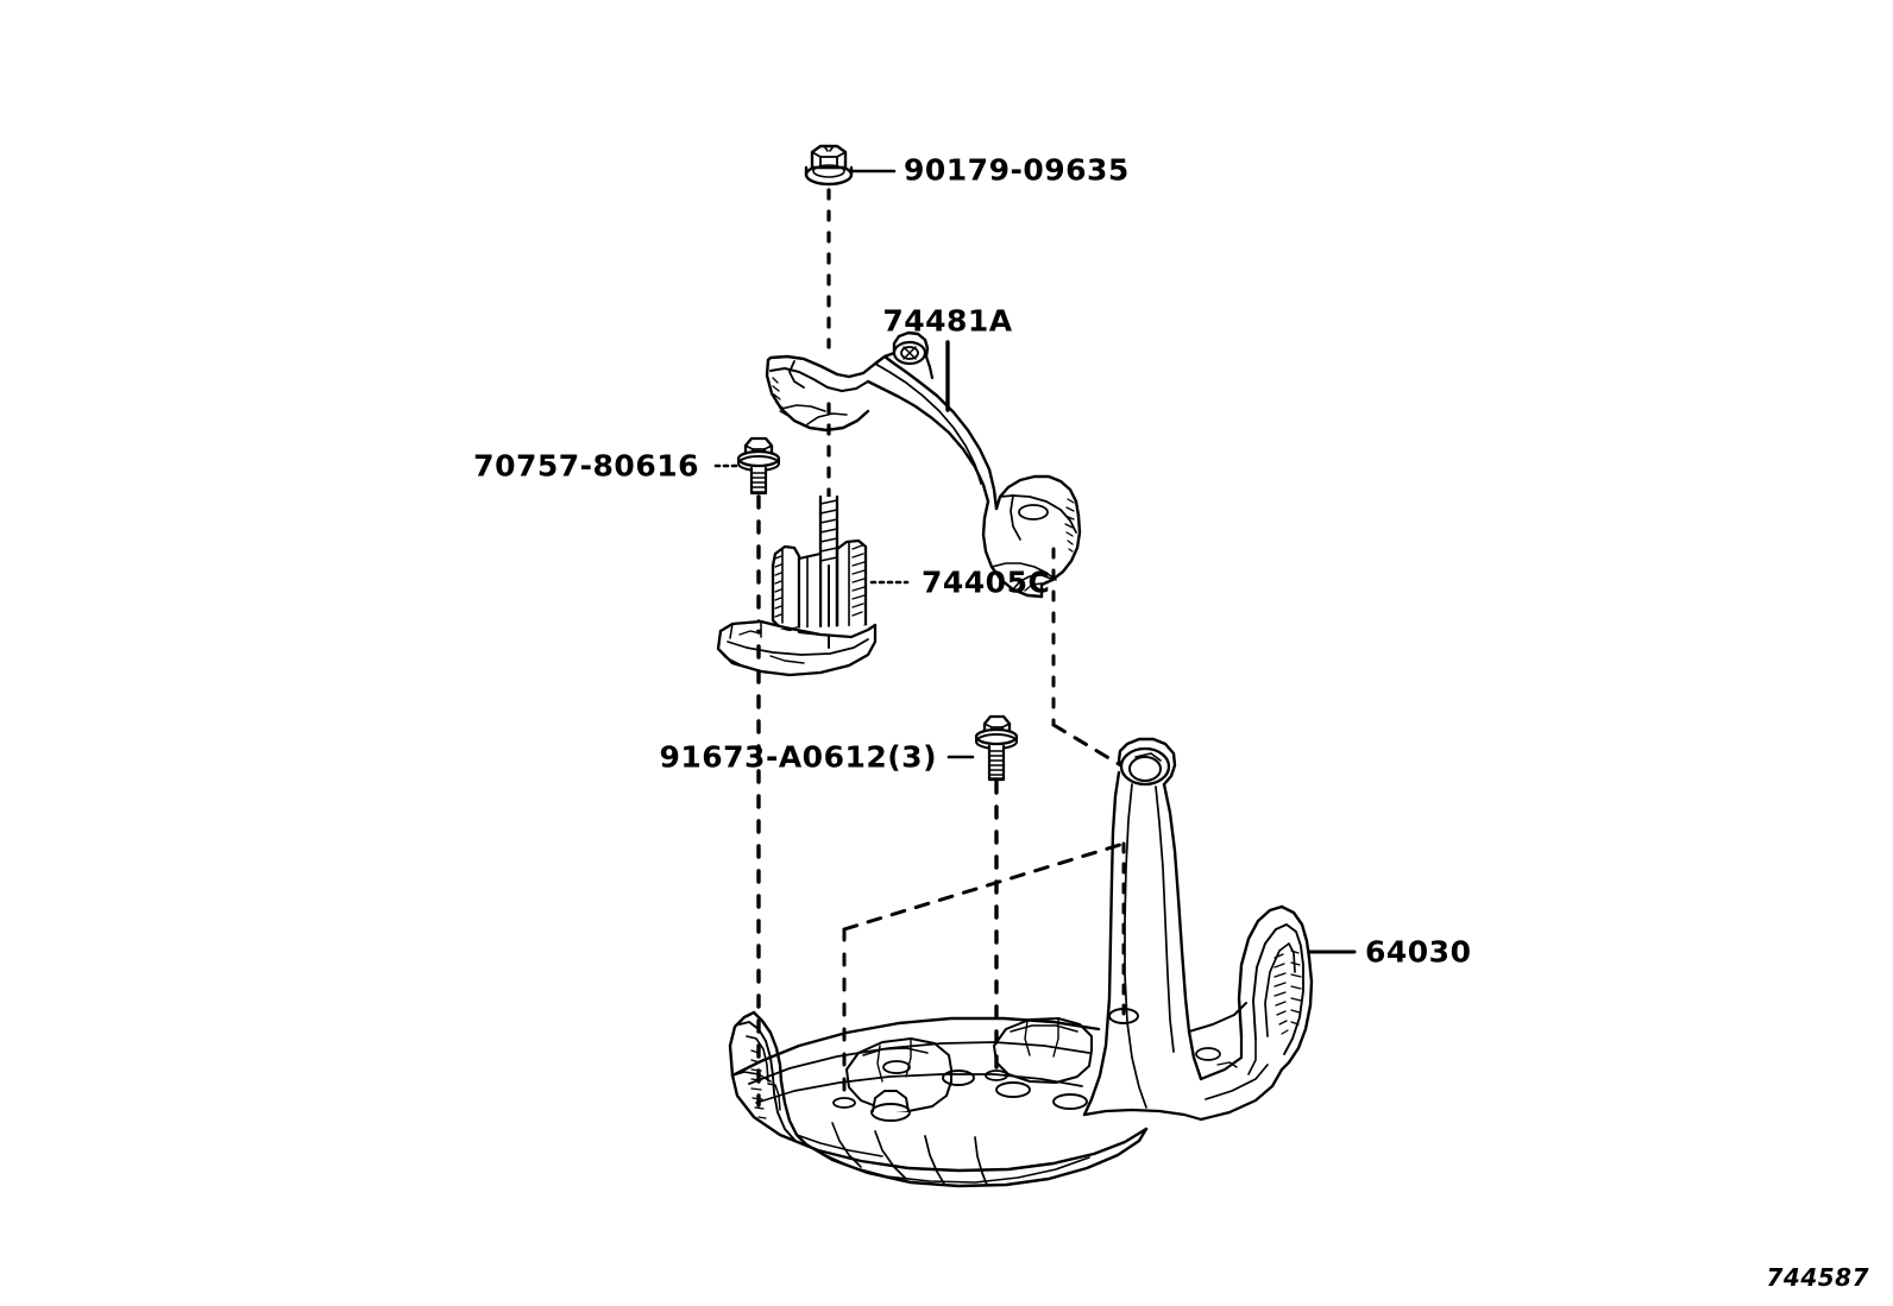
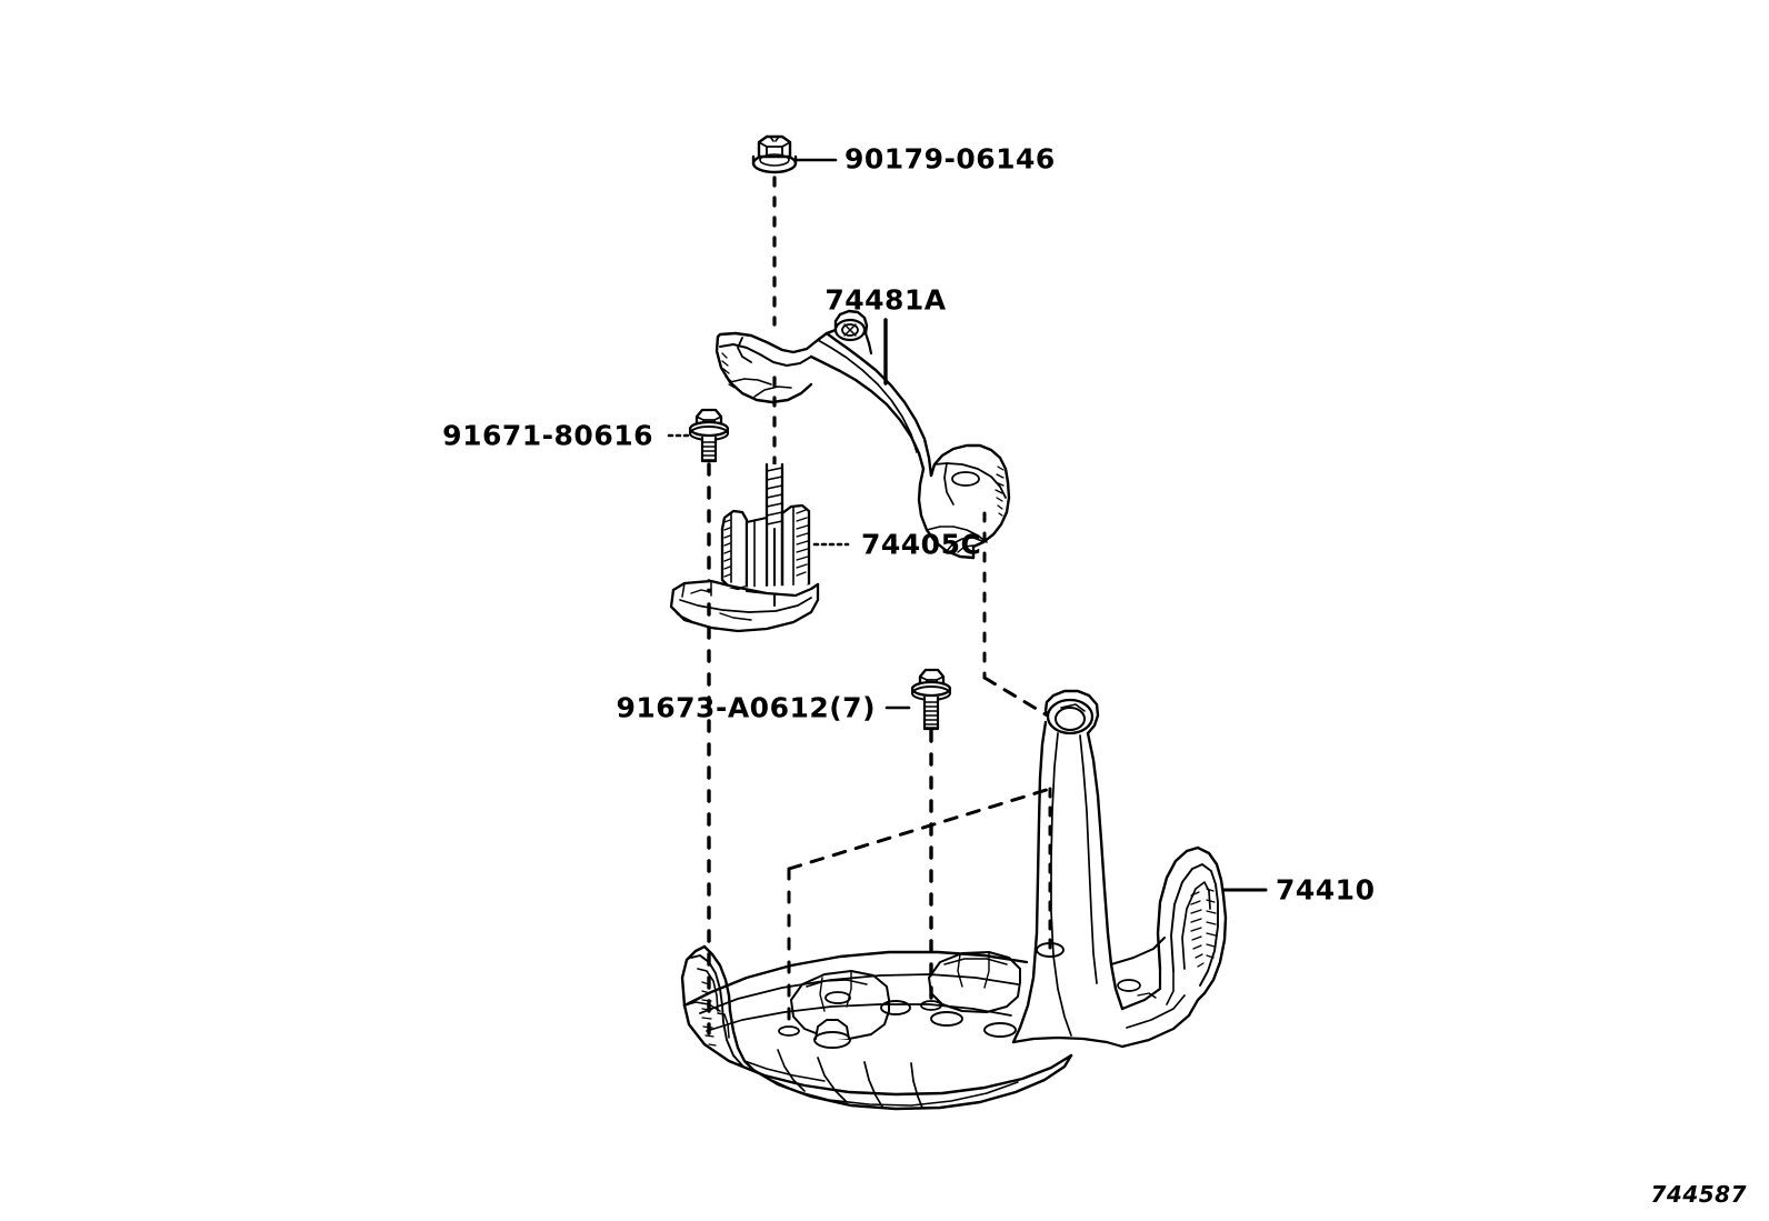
- 90179-09635
+ 90179-06146
  74481A
- 70757-80616
+ 91671-80616
  74405C
- 91673-A0612(3)
+ 91673-A0612(7)
- 64030
+ 74410
  744587
